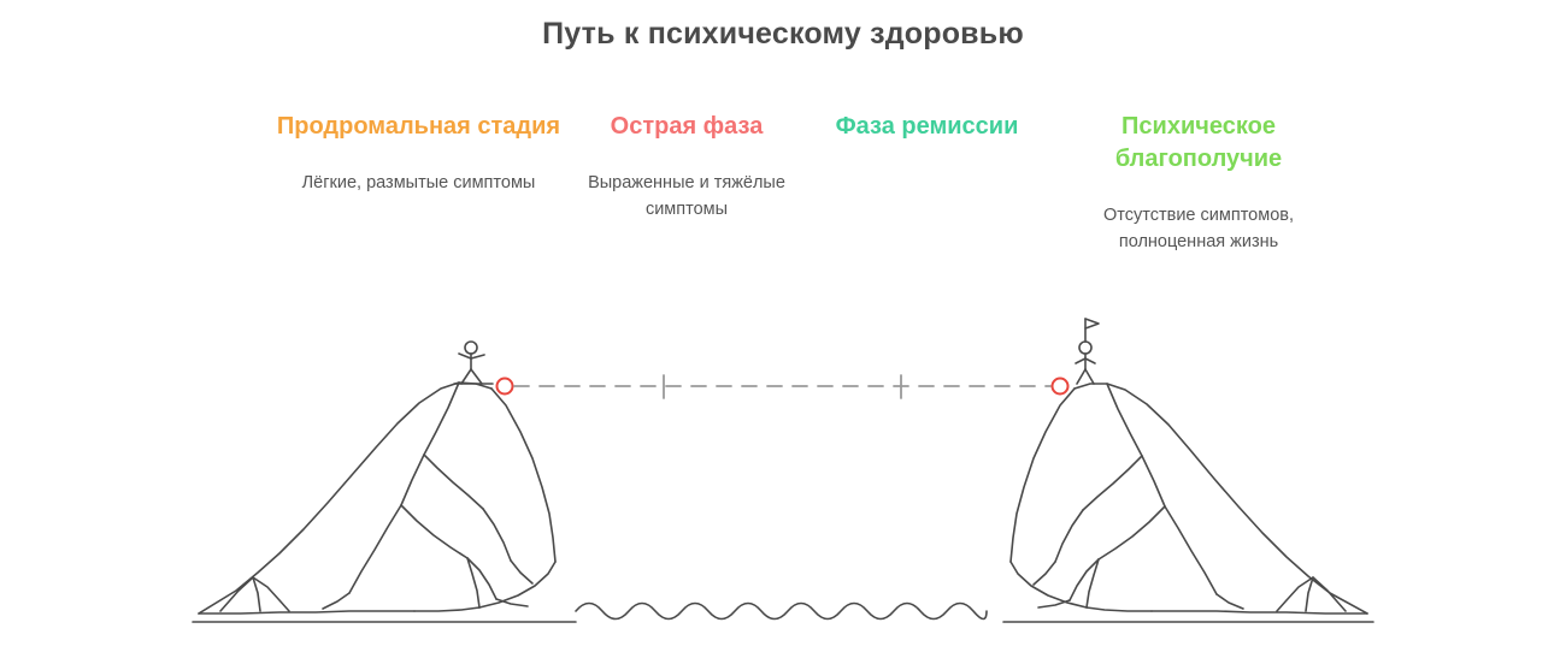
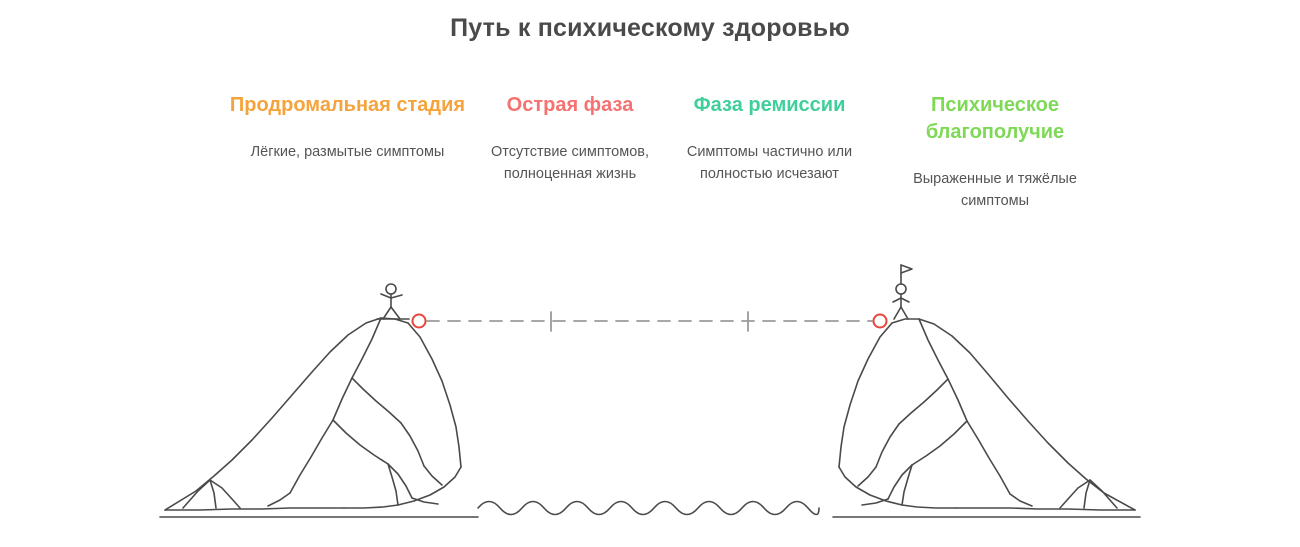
  Путь к психическому здоровью
  Продромальная стадия
  Лёгкие, размытые симптомы
  Острая фаза
- Выраженные и тяжёлые симптомы
+ Отсутствие симптомов, полноценная жизнь
  Фаза ремиссии
+ Симптомы частично или полностью исчезают
  Психическое благополучие
- Отсутствие симптомов, полноценная жизнь
+ Выраженные и тяжёлые симптомы
